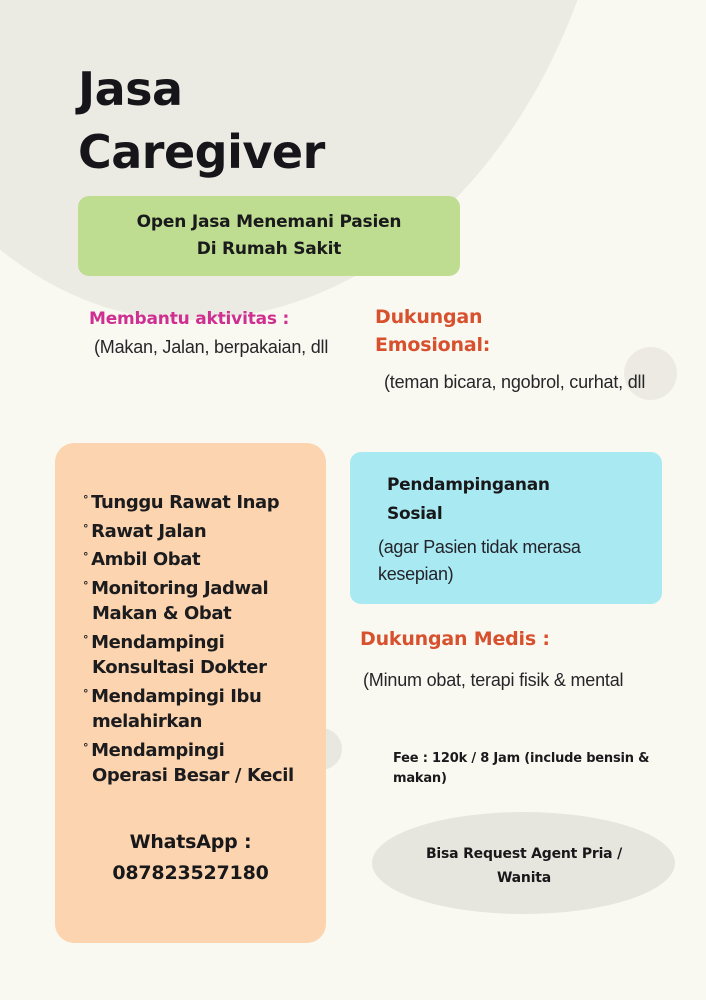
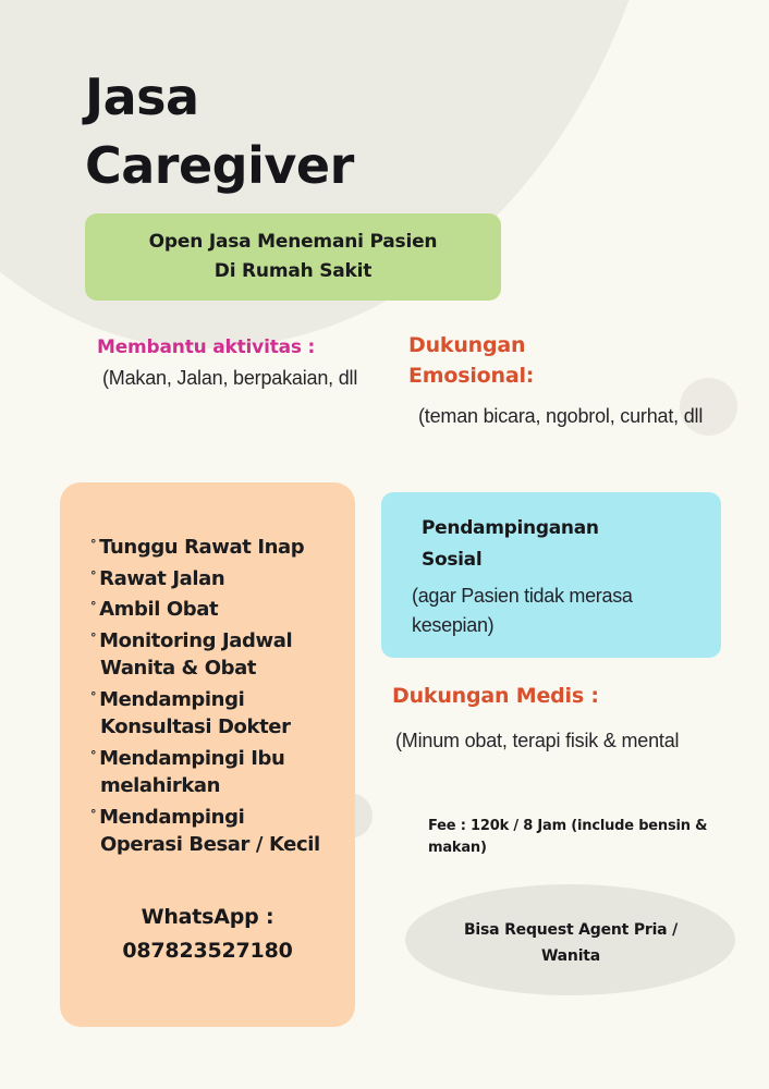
  Jasa
  Caregiver
  Open Jasa Menemani Pasien
  Di Rumah Sakit
  Membantu aktivitas :
  (Makan, Jalan, berpakaian, dll
  Dukungan
  Emosional:
  (teman bicara, ngobrol, curhat, dll
  ° Tunggu Rawat Inap
  ° Rawat Jalan
  ° Ambil Obat
- ° Monitoring Jadwal Makan & Obat
+ ° Monitoring Jadwal Wanita & Obat
  ° Mendampingi Konsultasi Dokter
  ° Mendampingi Ibu melahirkan
  ° Mendampingi Operasi Besar / Kecil
  WhatsApp :
  087823527180
  Pendampinganan
  Sosial
  (agar Pasien tidak merasa kesepian)
  Dukungan Medis :
  (Minum obat, terapi fisik & mental
  Fee : 120k / 8 Jam (include bensin & makan)
  Bisa Request Agent Pria /
  Wanita
